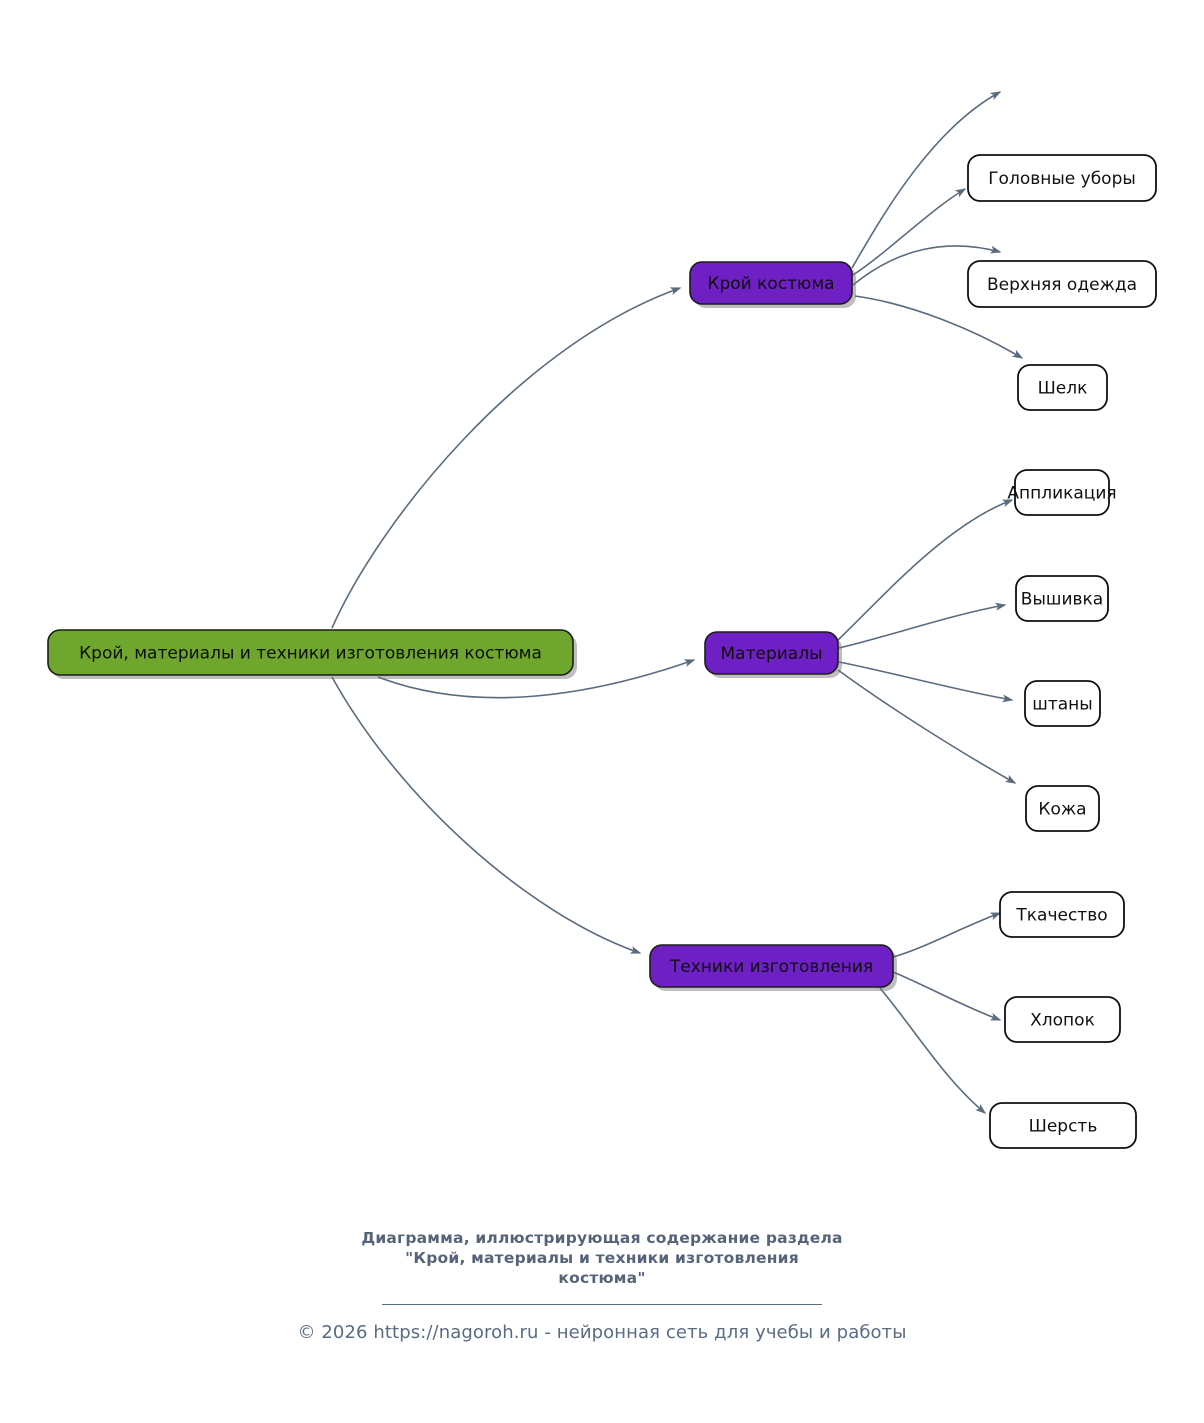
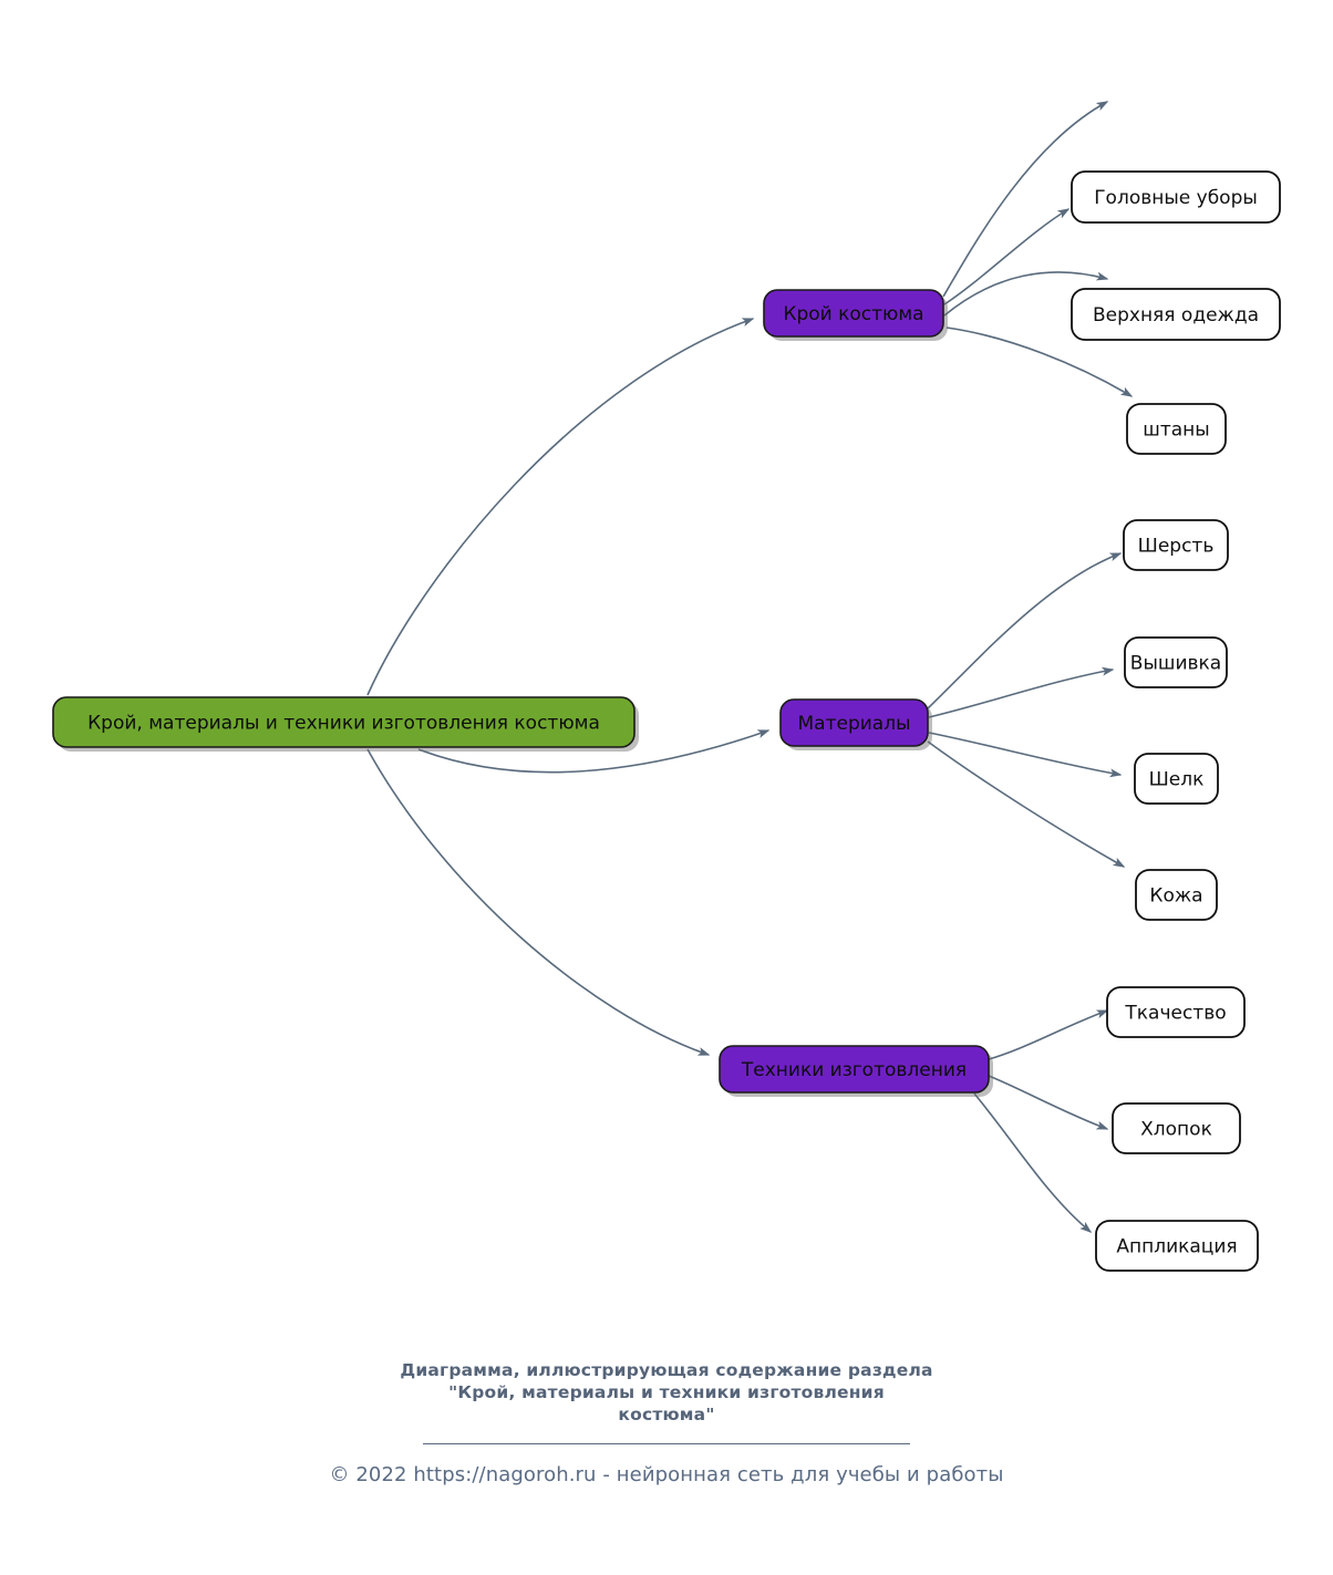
  Головные уборы
  Верхняя одежда
- Шелк
+ штаны
- Аппликация
+ Шерсть
  Вышивка
- штаны
+ Шелк
  Кожа
  Ткачество
  Хлопок
- Шерсть
+ Аппликация
  Крой костюма
  Материалы
  Техники изготовления
  Крой, материалы и техники изготовления костюма
  Диаграмма, иллюстрирующая содержание раздела
  "Крой, материалы и техники изготовления
  костюма"
- © 2026 https://nagoroh.ru - нейронная сеть для учебы и работы
+ © 2022 https://nagoroh.ru - нейронная сеть для учебы и работы
